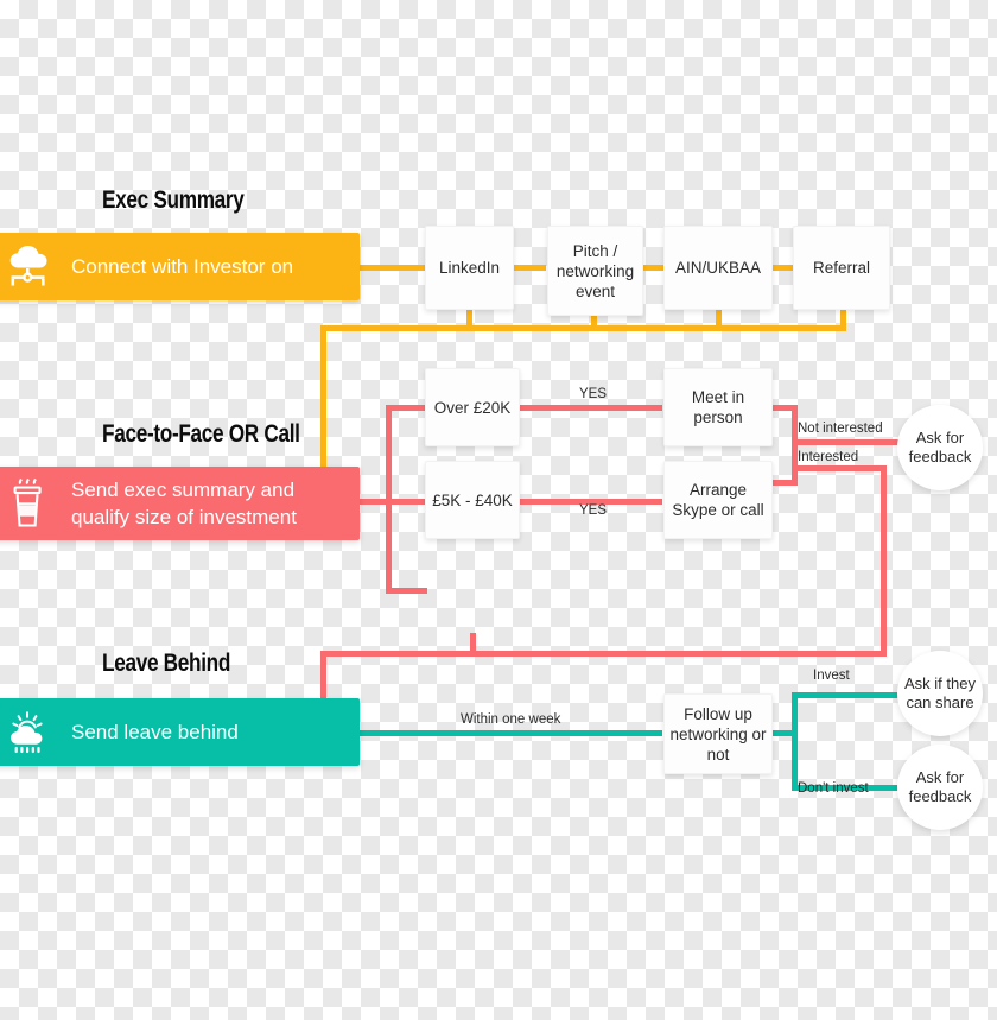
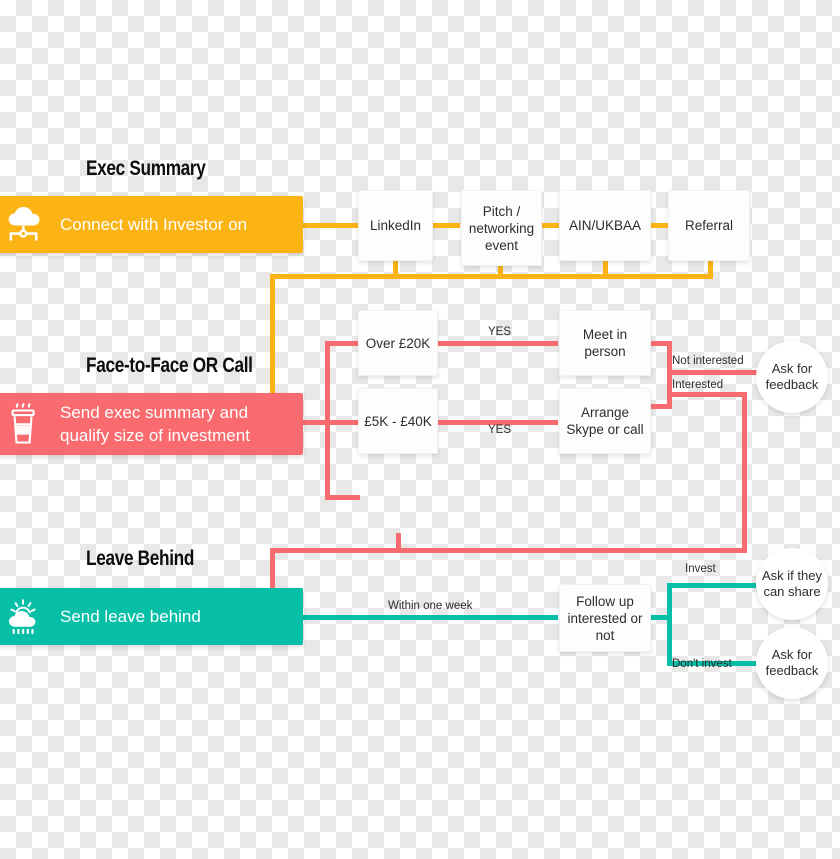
  Exec Summary
  Face-to-Face OR Call
  Leave Behind
  Connect with Investor on
  Send exec summary and
  qualify size of investment
  Send leave behind
  LinkedIn
  Pitch / networking event
  AIN/UKBAA
  Referral
  Over £20K
  £5K - £40K
  Meet in person
  Arrange Skype or call
- Follow up networking or not
+ Follow up interested or not
  Ask for feedback
  Ask if they can share
  Ask for feedback
  YES
  YES
  Not interested
  Interested
  Within one week
  Invest
  Don't invest
